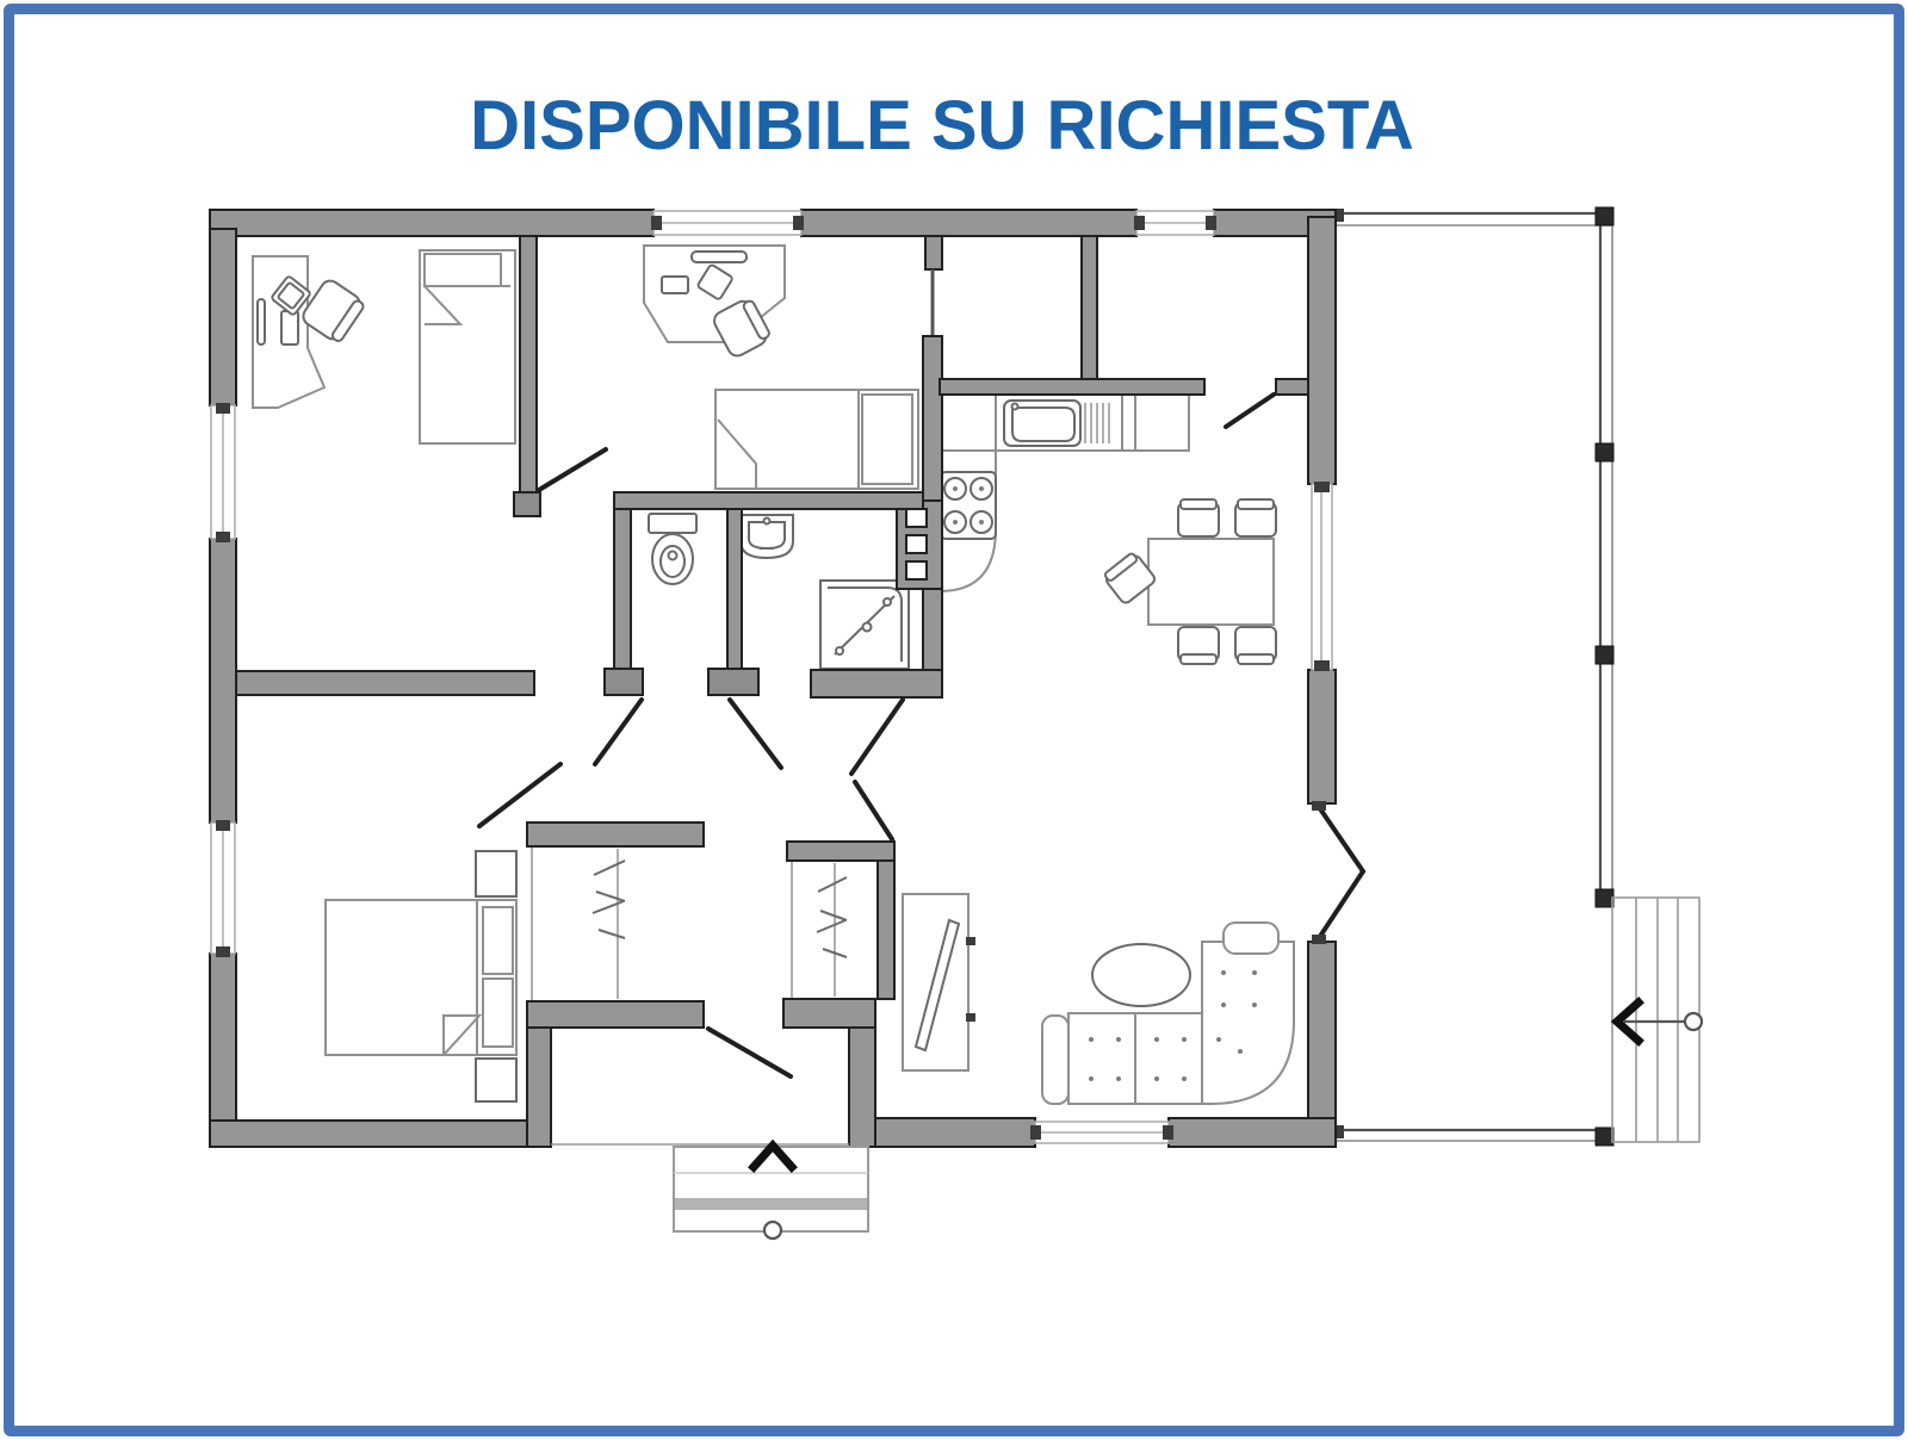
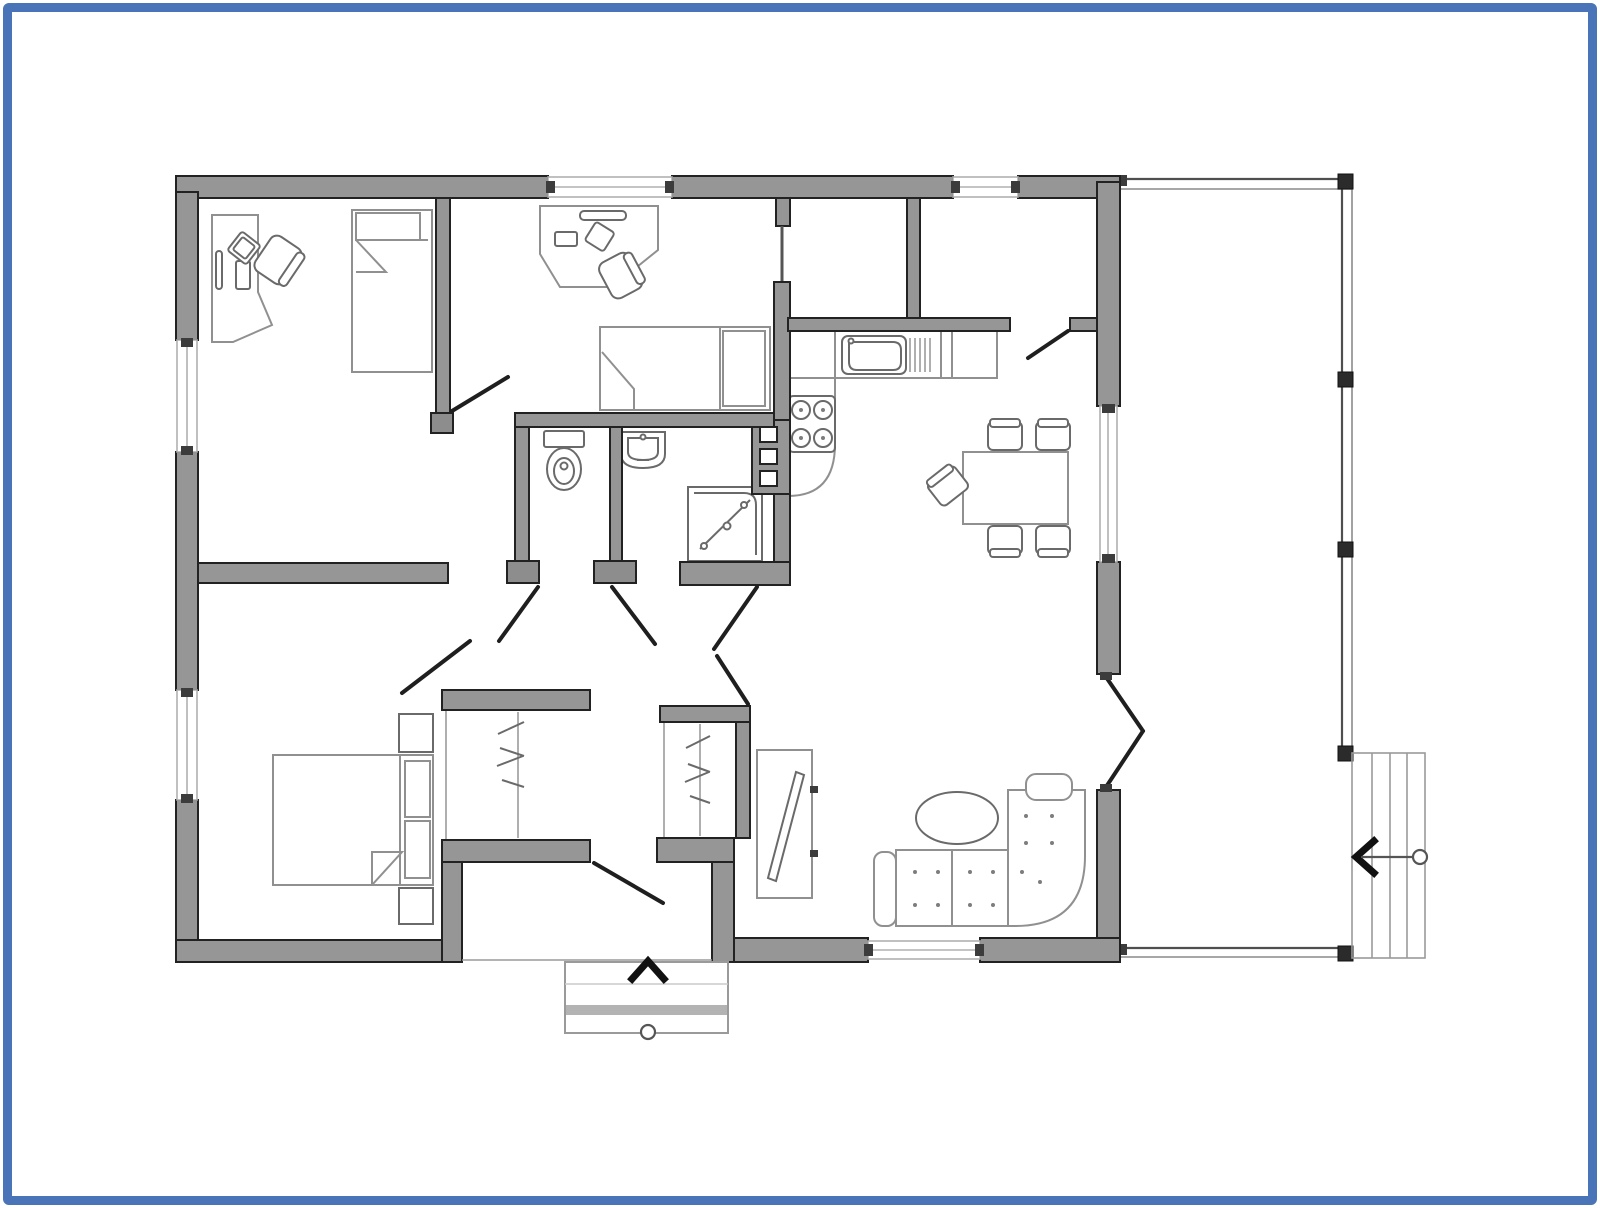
- DISPONIBILE SU RICHIESTA
